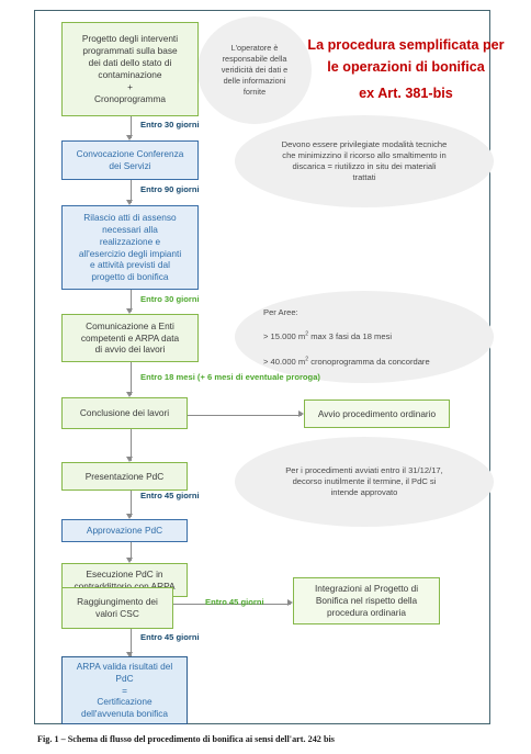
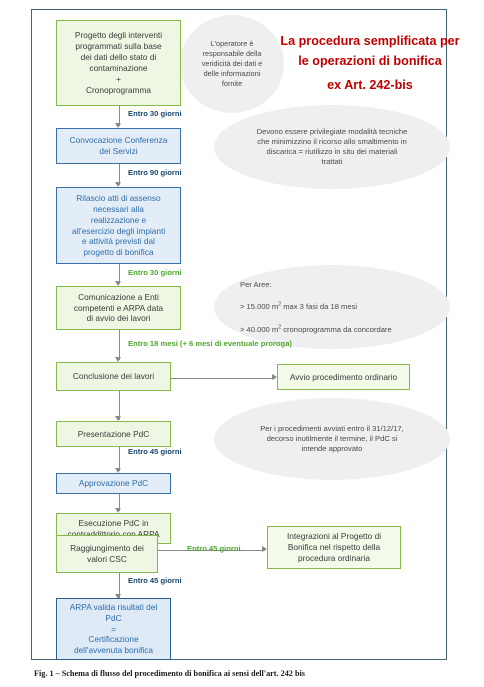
  La procedura semplificata per
  le operazioni di bonifica
- ex Art. 381-bis
+ ex Art. 242-bis
  L'operatore è
  responsabile della
  veridicità dei dati e
  delle informazioni
  fornite
  Devono essere privilegiate modalità tecniche
  che minimizzino il ricorso allo smaltimento in
  discarica = riutilizzo in situ dei materiali
  trattati
  Per Aree:
  > 15.000 m max 3 fasi da 18 mesi
  > 40.000 m cronoprogramma da concordare
  Per i procedimenti avviati entro il 31/12/17,
  decorso inutilmente il termine, il PdC si
  intende approvato
  Entro 30 giorni
  Entro 90 giorni
  Entro 30 giorni
  Entro 18 mesi (+ 6 mesi di eventuale proroga)
  Entro 45 giorni
  Entro 45 giorni
  Entro 45 giorni
  Progetto degli interventi
  programmati sulla base
  dei dati dello stato di
  contaminazione
  +
  Cronoprogramma
  Convocazione Conferenza
  dei Servizi
  Rilascio atti di assenso
  necessari alla
  realizzazione e
  all'esercizio degli impianti
  e attività previsti dal
  progetto di bonifica
  Comunicazione a Enti
  competenti e ARPA data
  di avvio dei lavori
  Conclusione dei lavori
  Avvio procedimento ordinario
  Presentazione PdC
  Approvazione PdC
  Esecuzione PdC in
  contraddittorio con ARPA
  Raggiungimento dei
  valori CSC
  Integrazioni al Progetto di
  Bonifica nel rispetto della
  procedura ordinaria
  ARPA valida risultati del
  PdC
  =
  Certificazione
  dell'avvenuta bonifica
  Fig. 1 – Schema di flusso del procedimento di bonifica ai sensi dell'art. 242 bis
